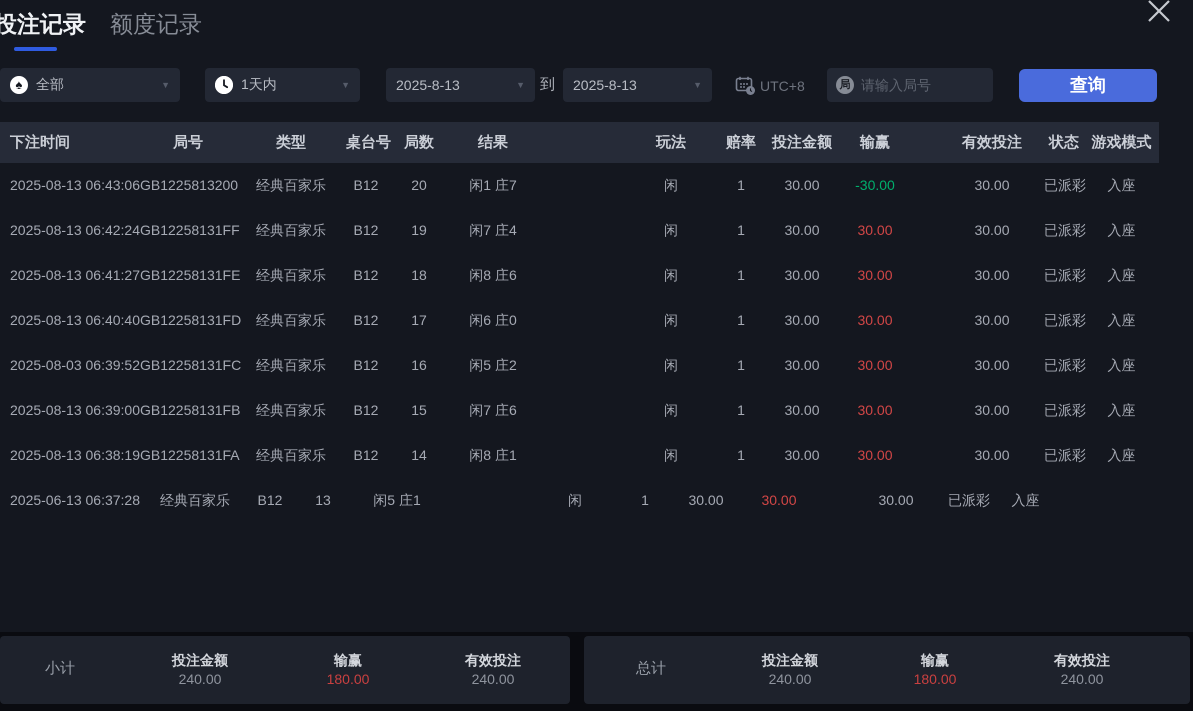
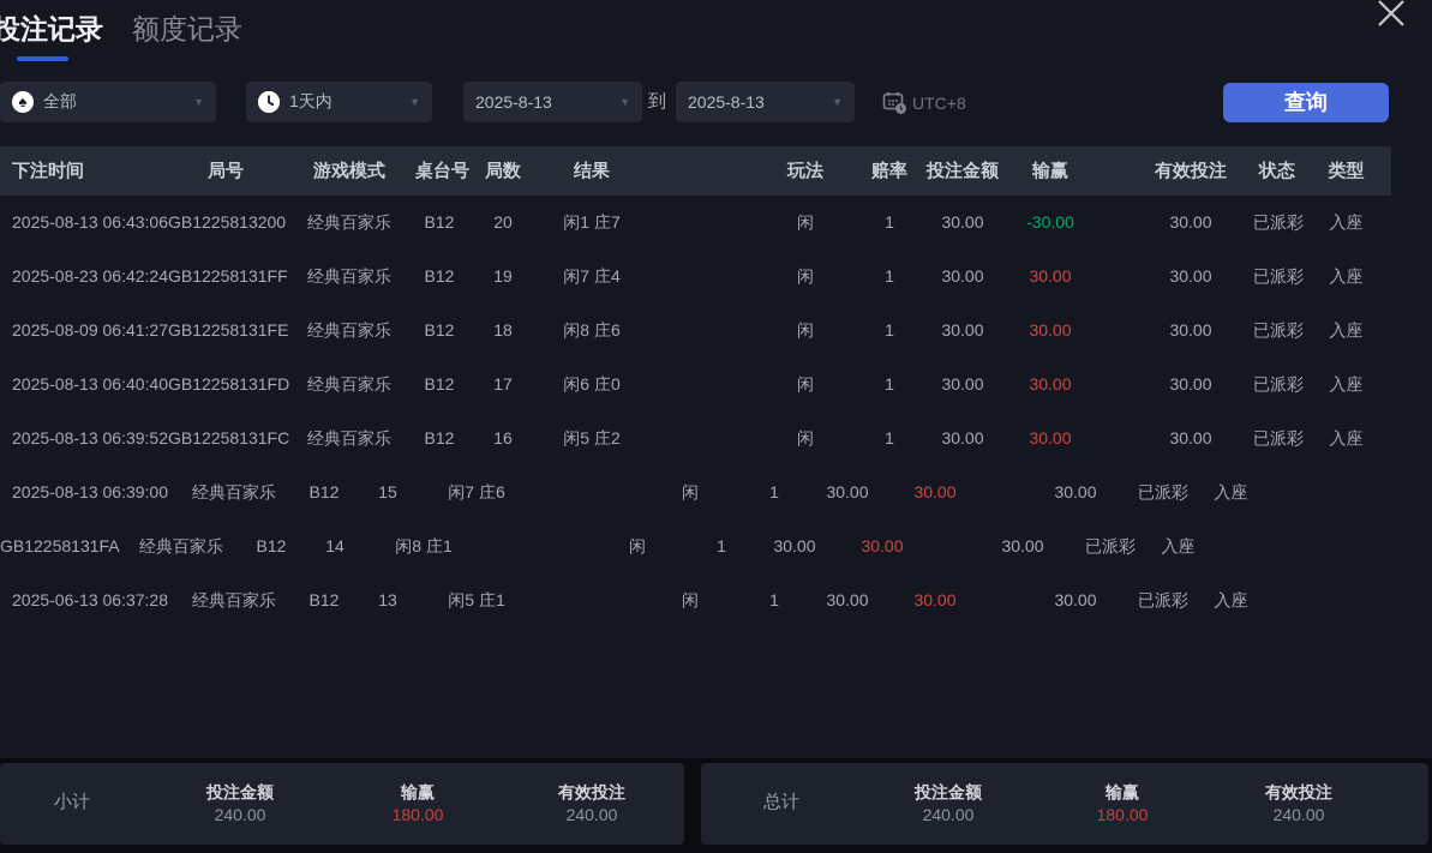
  投注记录
  额度记录
  ♠
  全部
  ▼
  1天内
  ▼
  2025-8-13
  ▼
  到
  2025-8-13
  ▼
  UTC+8
- 局
- 请输入局号
  查询
  下注时间
  局号
- 类型
+ 游戏模式
  桌台号
  局数
  结果
  玩法
  赔率
  投注金额
  输赢
  有效投注
  状态
- 游戏模式
+ 类型
  2025-08-13 06:43:06
  GB1225813200
  经典百家乐
  B12
  20
  闲1 庄7
  闲
  1
  30.00
  -30.00
  30.00
  已派彩
  入座
- 2025-08-13 06:42:24
+ 2025-08-23 06:42:24
  GB12258131FF
  经典百家乐
  B12
  19
  闲7 庄4
  闲
  1
  30.00
  30.00
  30.00
  已派彩
  入座
- 2025-08-13 06:41:27
+ 2025-08-09 06:41:27
  GB12258131FE
  经典百家乐
  B12
  18
  闲8 庄6
  闲
  1
  30.00
  30.00
  30.00
  已派彩
  入座
  2025-08-13 06:40:40
  GB12258131F
  经典百家乐
  B12
  17
  闲6 庄0
  闲
  1
  30.00
  30.00
  30.00
  已派彩
  入座
- 2025-08-03 06:39:52
+ 2025-08-13 06:39:52
  GB12258131F
  经典百家乐
  B12
  16
  闲5 庄2
  闲
  1
  30.00
  30.00
  30.00
  已派彩
  入座
  2025-08-13 06:39:00
- GB12258131FB
  经典百家乐
  B12
  15
  闲7 庄6
  闲
  1
  30.00
  30.00
  30.00
  已派彩
  入座
- 2025-08-13 06:38:19
  GB12258131FA
  经典百家乐
  B12
  14
  闲8 庄1
  闲
  1
  30.00
  30.00
  30.00
  已派彩
  入座
  2025-06-13 06:37:28
  经典百家乐
  B12
  13
  闲5 庄1
  闲
  1
  30.00
  30.00
  30.00
  已派彩
  入座
  小计
  投注金额
  240.00
  输赢
  180.00
  有效投注
  240.00
  总计
  投注金额
  240.00
  输赢
  180.00
  有效投注
  240.00
